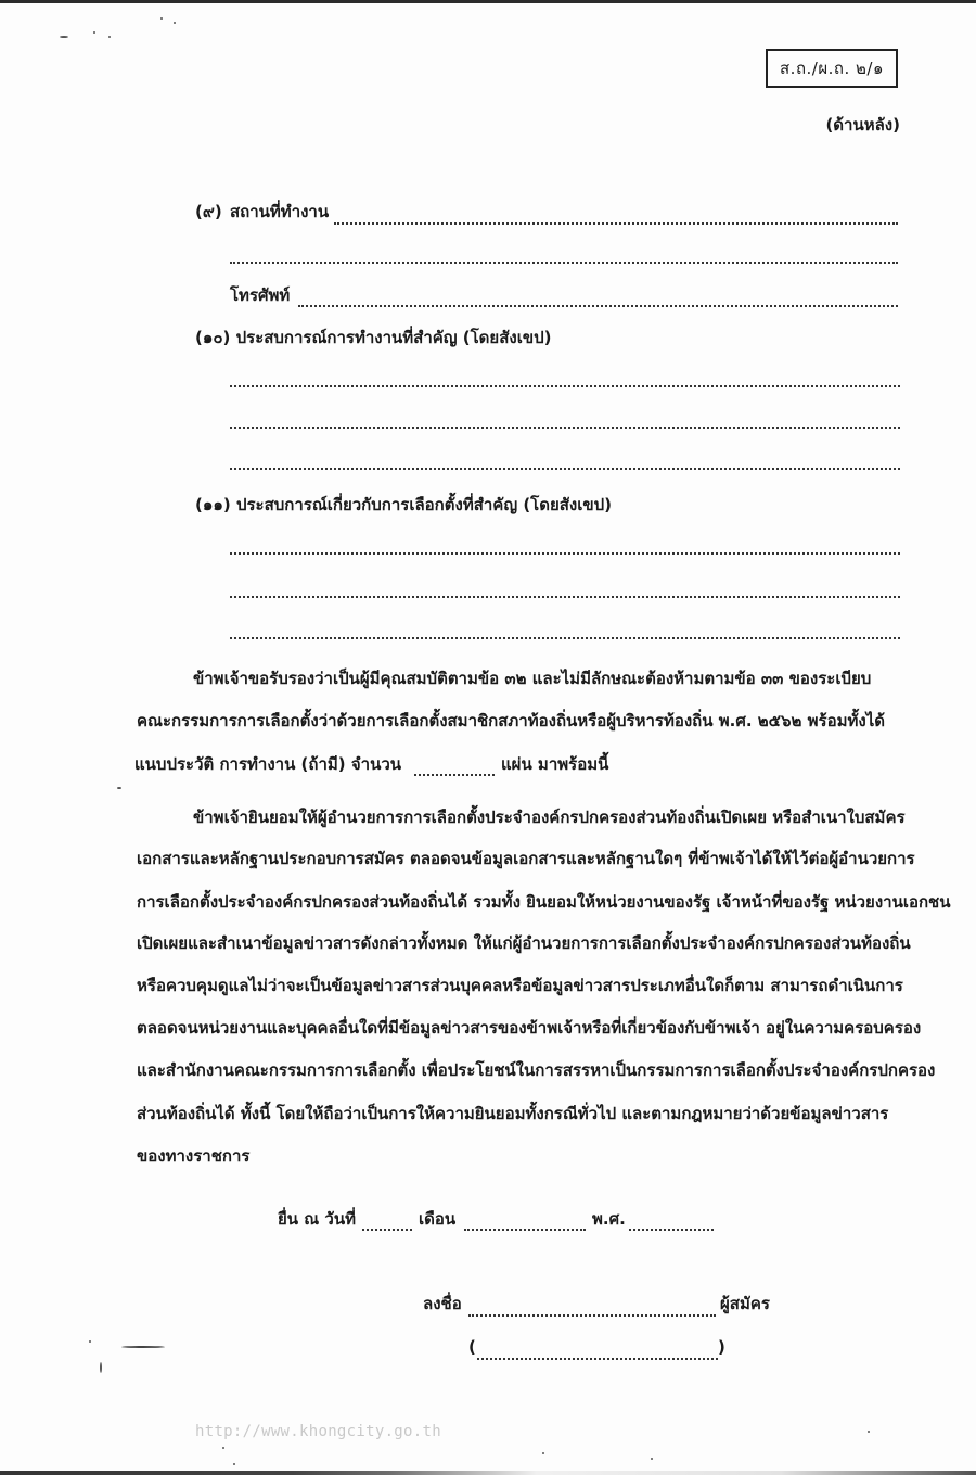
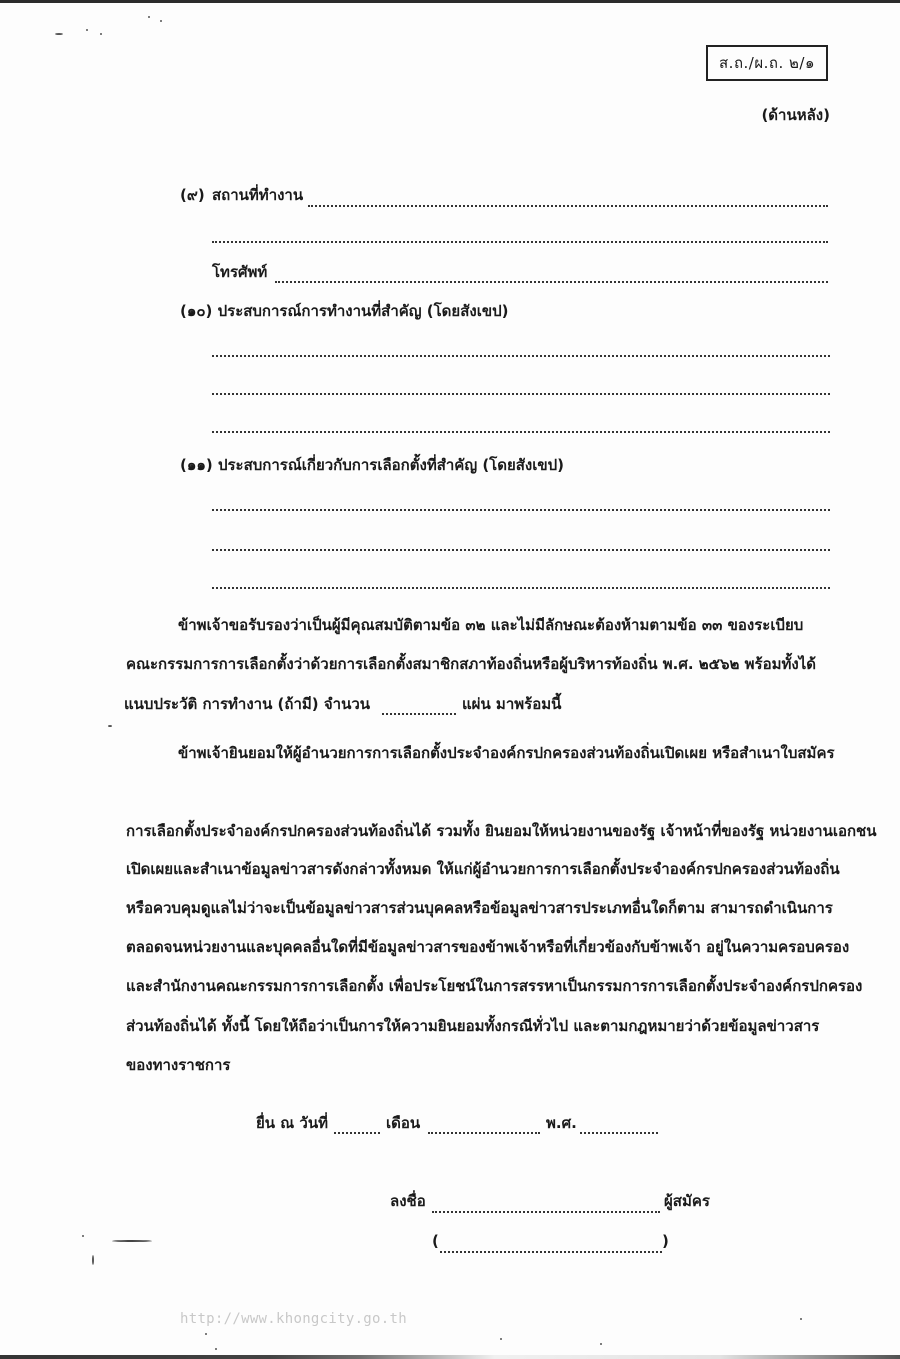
  ส.ถ./ผ.ถ. ๒/๑
  (ด้านหลัง)
  (๙)
  สถานที่ทำงาน
  โทรศัพท์
  (๑๐) ประสบการณ์การทำงานที่สำคัญ (โดยสังเขป)
  (๑๑) ประสบการณ์เกี่ยวกับการเลือกตั้งที่สำคัญ (โดยสังเขป)
  ข้าพเจ้าขอรับรองว่าเป็นผู้มีคุณสมบัติตามข้อ ๓๒ และไม่มีลักษณะต้องห้ามตามข้อ ๓๓ ของระเบียบ
  คณะกรรมการการเลือกตั้งว่าด้วยการเลือกตั้งสมาชิกสภาท้องถิ่นหรือผู้บริหารท้องถิ่น พ.ศ. ๒๕๖๒ พร้อมทั้งได้
  แนบประวัติ การทำงาน (ถ้ามี) จำนวน
  แผ่น มาพร้อมนี้
  ข้าพเจ้ายินยอมให้ผู้อำนวยการการเลือกตั้งประจำองค์กรปกครองส่วนท้องถิ่นเปิดเผย หรือสำเนาใบสมัคร
- เอกสารและหลักฐานประกอบการสมัคร ตลอดจนข้อมูลเอกสารและหลักฐานใดๆ ที่ข้าพเจ้าได้ให้ไว้ต่อผู้อำนวยการ
  การเลือกตั้งประจำองค์กรปกครองส่วนท้องถิ่นได้ รวมทั้ง ยินยอมให้หน่วยงานของรัฐ เจ้าหน้าที่ของรัฐ หน่วยงานเอกชน
  เปิดเผยและสำเนาข้อมูลข่าวสารดังกล่าวทั้งหมด ให้แก่ผู้อำนวยการการเลือกตั้งประจำองค์กรปกครองส่วนท้องถิ่น
  หรือควบคุมดูแลไม่ว่าจะเป็นข้อมูลข่าวสารส่วนบุคคลหรือข้อมูลข่าวสารประเภทอื่นใดก็ตาม สามารถดำเนินการ
  ตลอดจนหน่วยงานและบุคคลอื่นใดที่มีข้อมูลข่าวสารของข้าพเจ้าหรือที่เกี่ยวข้องกับข้าพเจ้า อยู่ในความครอบครอง
  และสำนักงานคณะกรรมการการเลือกตั้ง เพื่อประโยชน์ในการสรรหาเป็นกรรมการการเลือกตั้งประจำองค์กรปกครอง
  ส่วนท้องถิ่นได้ ทั้งนี้ โดยให้ถือว่าเป็นการให้ความยินยอมทั้งกรณีทั่วไป และตามกฎหมายว่าด้วยข้อมูลข่าวสาร
  ของทางราชการ
  ยื่น ณ วันที่
  เดือน
  พ.ศ.
  ลงชื่อ
  ผู้สมัคร
  (
  )
  http://www.khongcity.go.th
